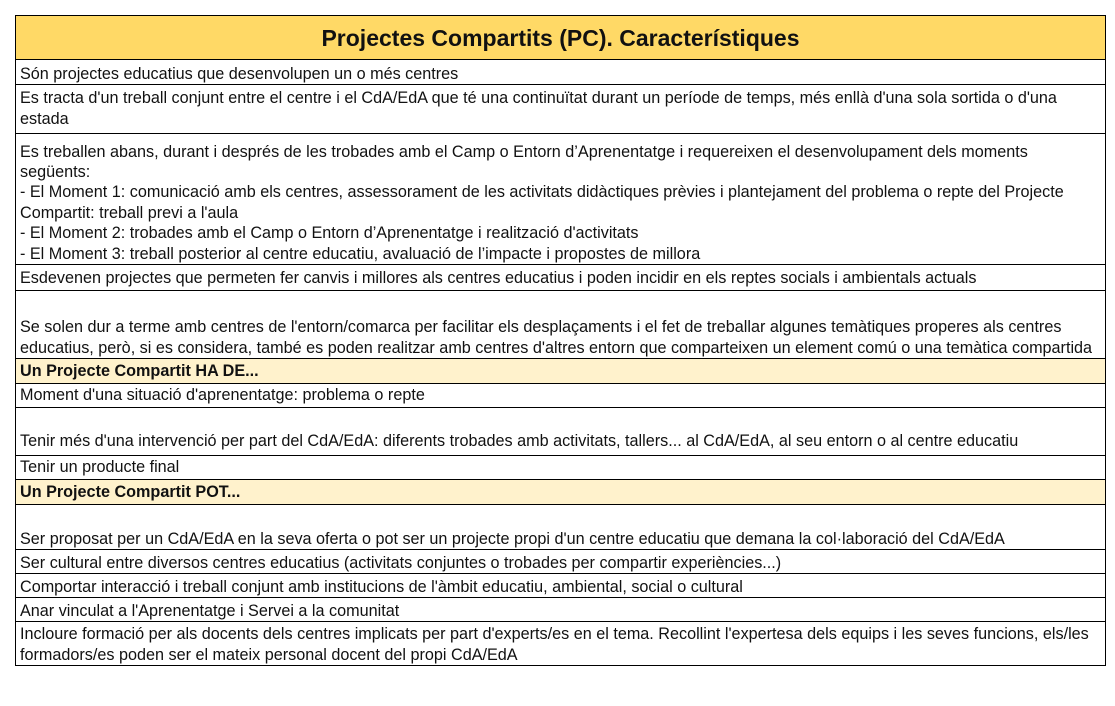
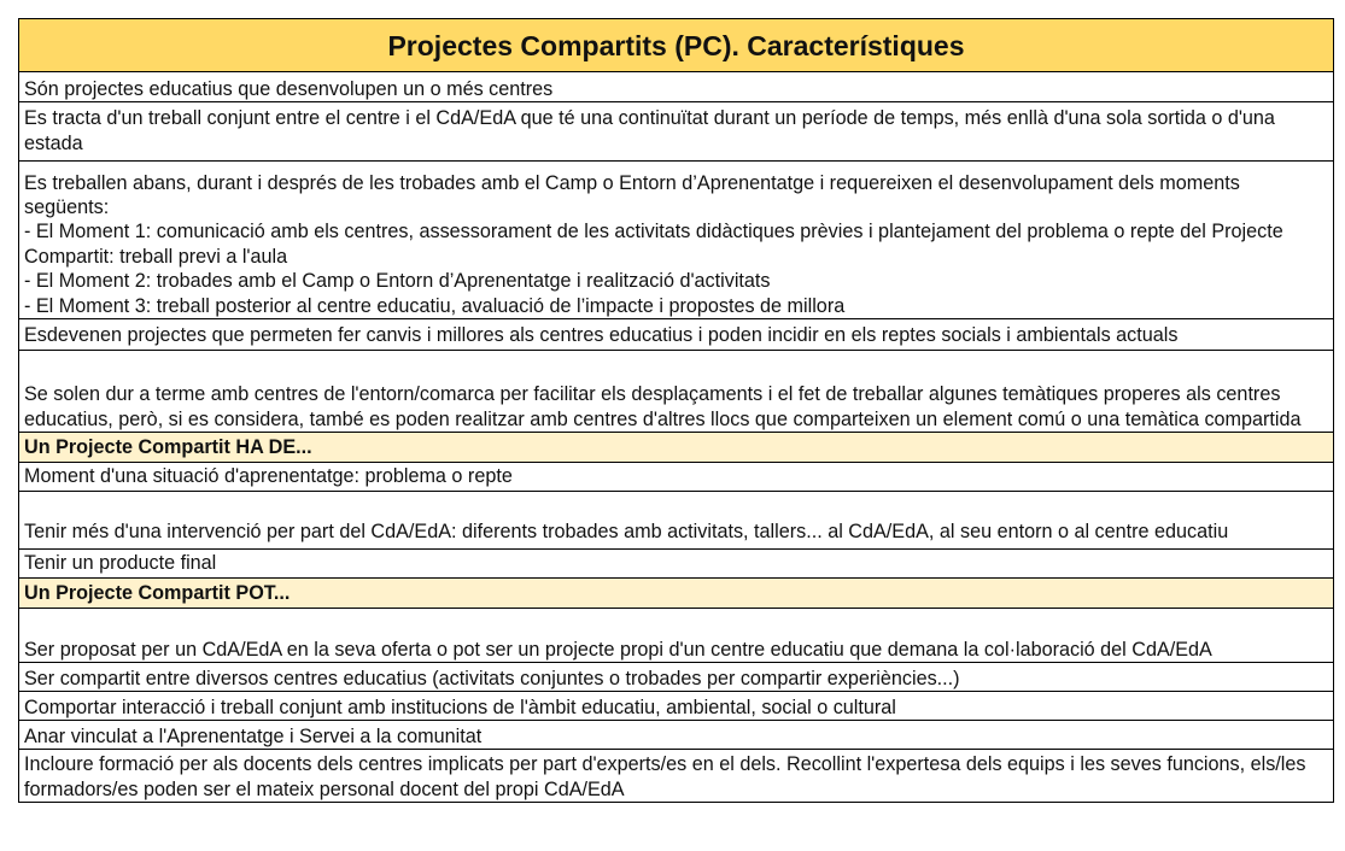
  Projectes Compartits (PC). Característiques
  Són projectes educatius que desenvolupen un o més centres
  Es tracta d'un treball conjunt entre el centre i el CdA/EdA que té una continuïtat durant un període de temps, més enllà d'una sola sortida o d'una estada
  Es treballen abans, durant i després de les trobades amb el Camp o Entorn d’Aprenentatge i requereixen el desenvolupament dels moments següents:
  - El Moment 1: comunicació amb els centres, assessorament de les activitats didàctiques prèvies i plantejament del problema o repte del Projecte Compartit: treball previ a l'aula
  - El Moment 2: trobades amb el Camp o Entorn d’Aprenentatge i realització d'activitats
  - El Moment 3: treball posterior al centre educatiu, avaluació de l’impacte i propostes de millora
  Esdevenen projectes que permeten fer canvis i millores als centres educatius i poden incidir en els reptes socials i ambientals actuals
- Se solen dur a terme amb centres de l'entorn/comarca per facilitar els desplaçaments i el fet de treballar algunes temàtiques properes als centres educatius, però, si es considera, també es poden realitzar amb centres d'altres entorn que comparteixen un element comú o una temàtica compartida
+ Se solen dur a terme amb centres de l'entorn/comarca per facilitar els desplaçaments i el fet de treballar algunes temàtiques properes als centres educatius, però, si es considera, també es poden realitzar amb centres d'altres llocs que comparteixen un element comú o una temàtica compartida
  Un Projecte Compartit HA DE...
  Moment d'una situació d'aprenentatge: problema o repte
  Tenir més d'una intervenció per part del CdA/EdA: diferents trobades amb activitats, tallers... al CdA/EdA, al seu entorn o al centre educatiu
  Tenir un producte final
  Un Projecte Compartit POT...
  Ser proposat per un CdA/EdA en la seva oferta o pot ser un projecte propi d'un centre educatiu que demana la col·laboració del CdA/EdA
- Ser cultural entre diversos centres educatius (activitats conjuntes o trobades per compartir experiències...)
+ Ser compartit entre diversos centres educatius (activitats conjuntes o trobades per compartir experiències...)
  Comportar interacció i treball conjunt amb institucions de l'àmbit educatiu, ambiental, social o cultural
  Anar vinculat a l'Aprenentatge i Servei a la comunitat
- Incloure formació per als docents dels centres implicats per part d'experts/es en el tema. Recollint l'expertesa dels equips i les seves funcions, els/les formadors/es poden ser el mateix personal docent del propi CdA/EdA
+ Incloure formació per als docents dels centres implicats per part d'experts/es en el dels. Recollint l'expertesa dels equips i les seves funcions, els/les formadors/es poden ser el mateix personal docent del propi CdA/EdA
